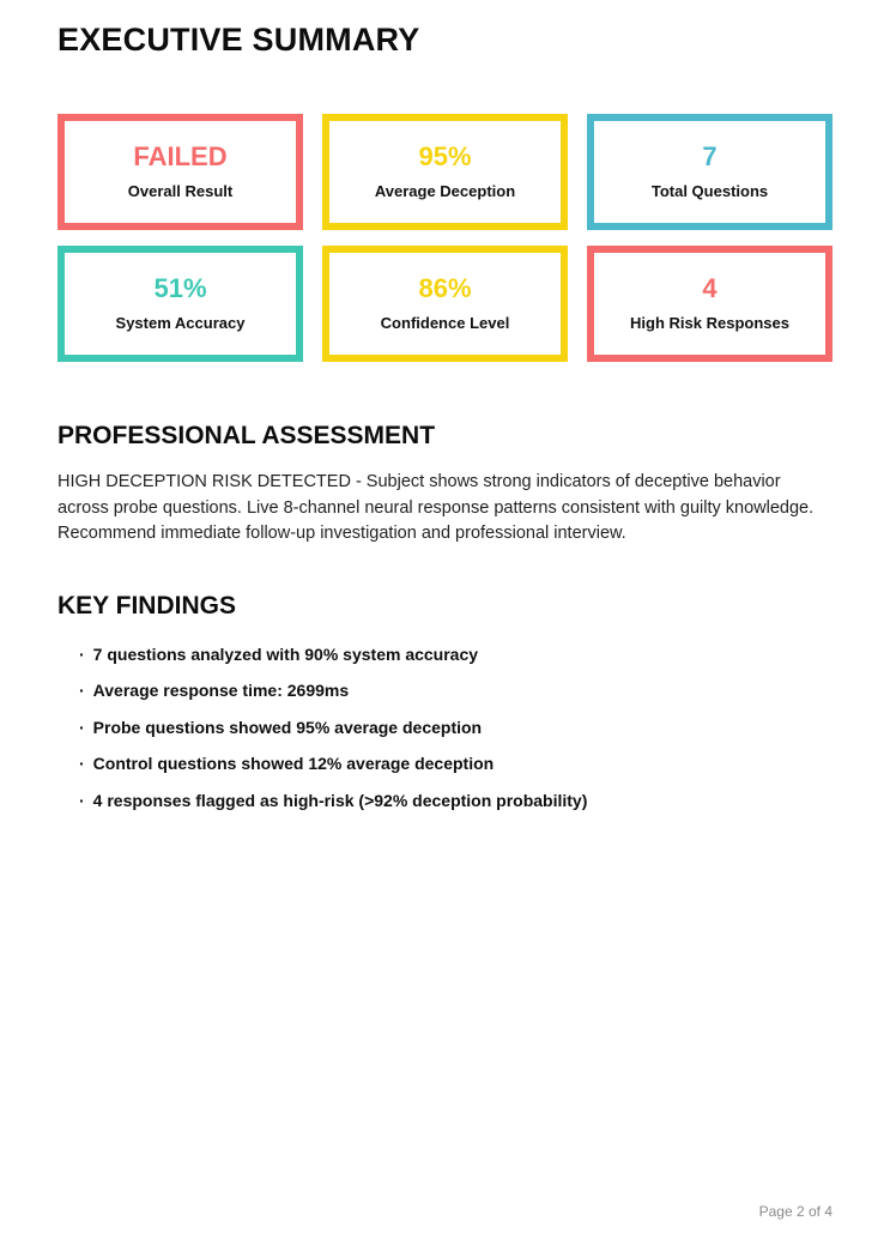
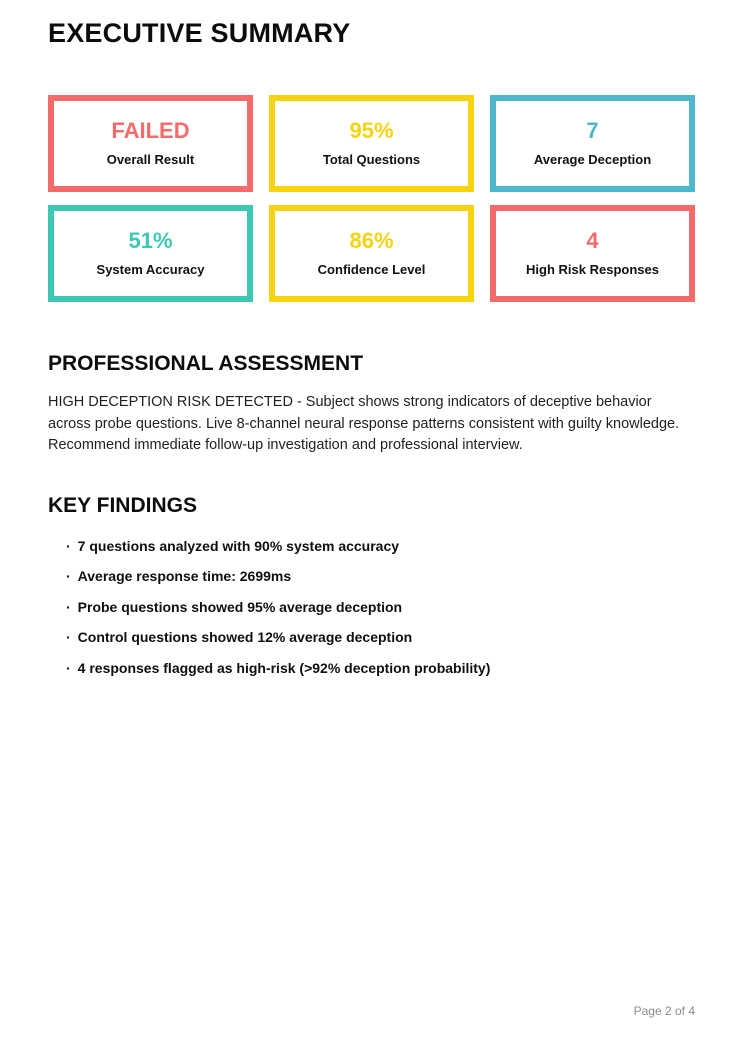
  EXECUTIVE SUMMARY
  FAILED
  Overall Result
  95%
- Average Deception
+ Total Questions
  7
- Total Questions
+ Average Deception
  51%
  System Accuracy
  86%
  Confidence Level
  4
  High Risk Responses
  PROFESSIONAL ASSESSMENT
  HIGH DECEPTION RISK DETECTED - Subject shows strong indicators of deceptive behavior across probe questions. Live 8-channel neural response patterns consistent with guilty knowledge. Recommend immediate follow-up investigation and professional interview.
  KEY FINDINGS
  ·
  7 questions analyzed with 90% system accuracy
  ·
  Average response time: 2699ms
  ·
  Probe questions showed 95% average deception
  ·
  Control questions showed 12% average deception
  ·
  4 responses flagged as high-risk (>92% deception probability)
  Page 2 of 4
